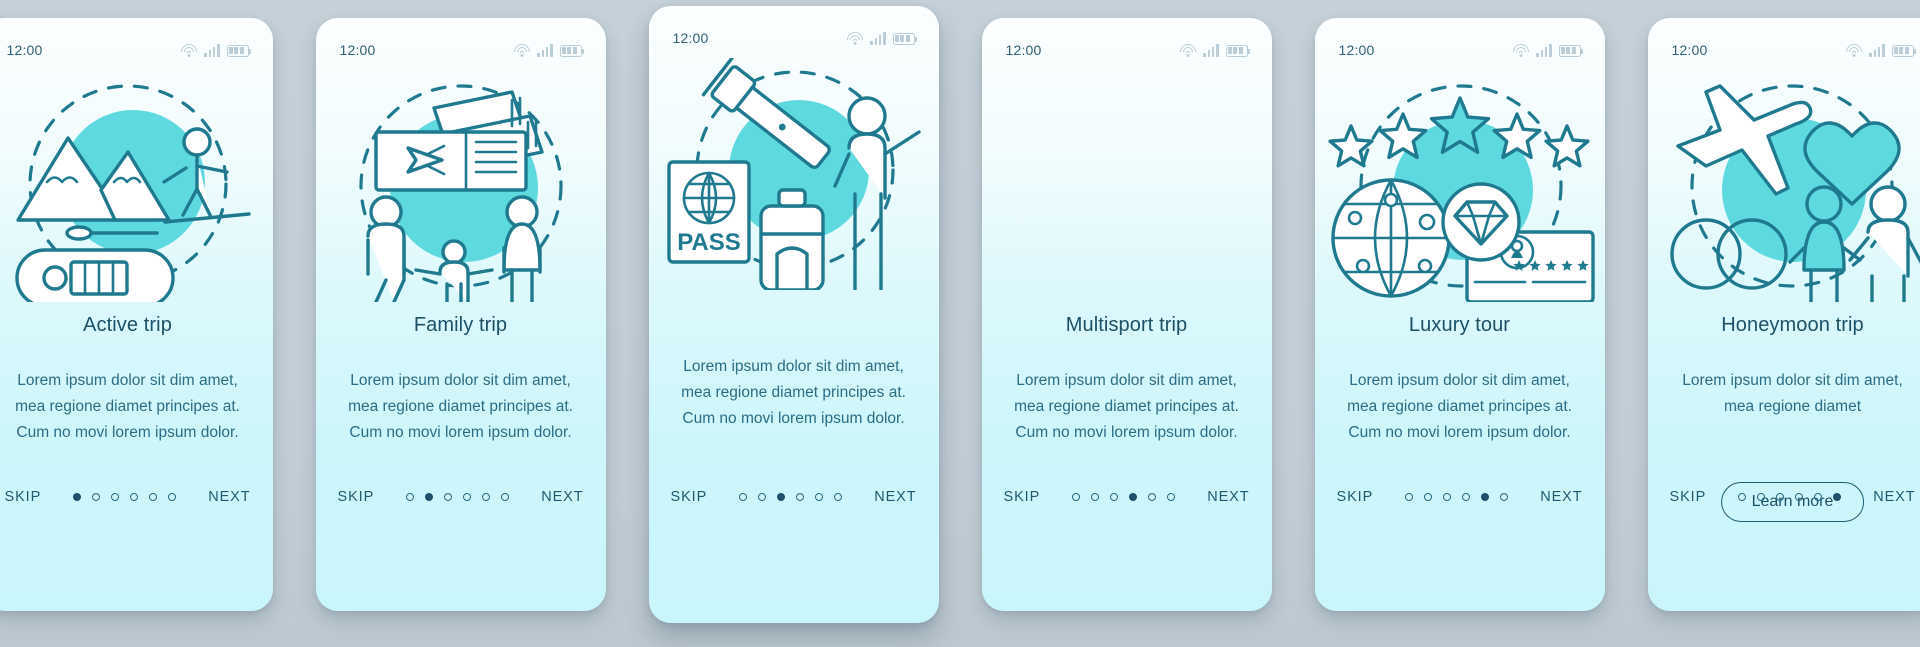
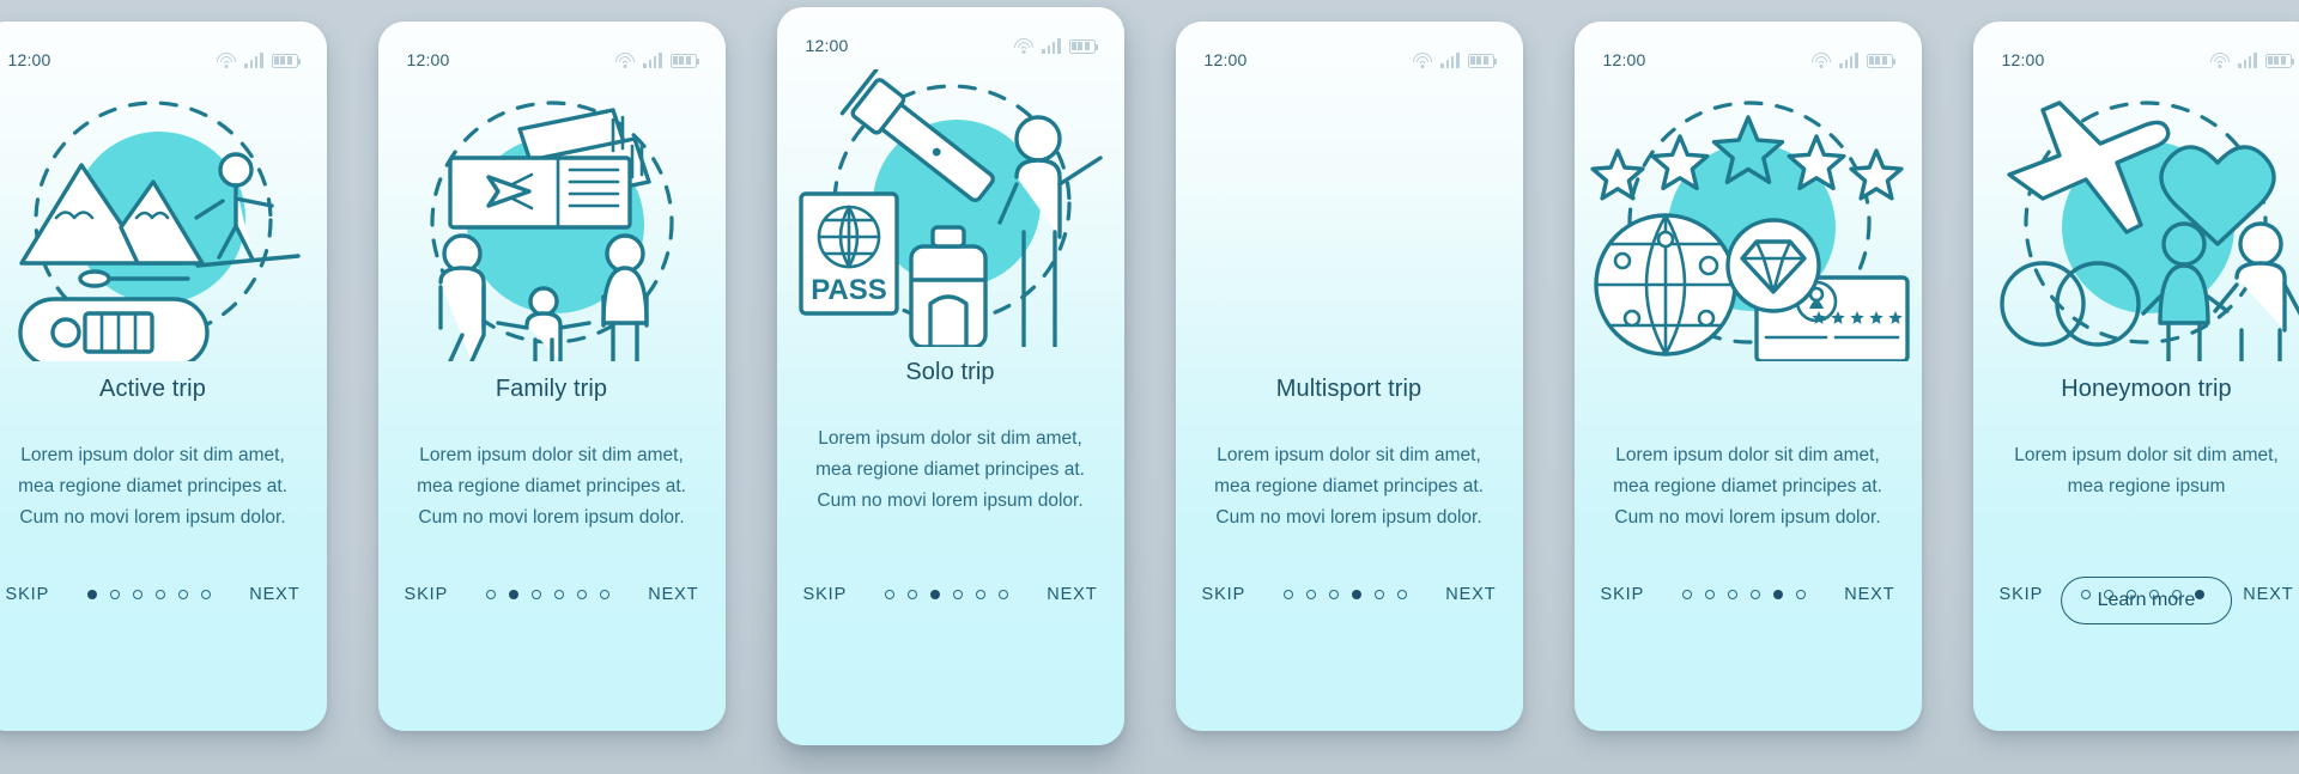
  12:00
  Active trip
  Lorem ipsum dolor sit dim amet, mea regione diamet principes at. Cum no movi lorem ipsum dolor.
  SKIP
  NEXT
  12:00
  Family trip
  Lorem ipsum dolor sit dim amet, mea regione diamet principes at. Cum no movi lorem ipsum dolor.
  SKIP
  NEXT
  12:00
  PASS
+ Solo trip
  Lorem ipsum dolor sit dim amet, mea regione diamet principes at. Cum no movi lorem ipsum dolor.
  SKIP
  NEXT
  12:00
  Multisport trip
  Lorem ipsum dolor sit dim amet, mea regione diamet principes at. Cum no movi lorem ipsum dolor.
  SKIP
  NEXT
  12:00
- Luxury tour
  Lorem ipsum dolor sit dim amet, mea regione diamet principes at. Cum no movi lorem ipsum dolor.
  SKIP
  NEXT
  12:00
  Honeymoon trip
- Lorem ipsum dolor sit dim amet, mea regione diamet
+ Lorem ipsum dolor sit dim amet, mea regione ipsum
  Learn more
  SKIP
  NEXT
